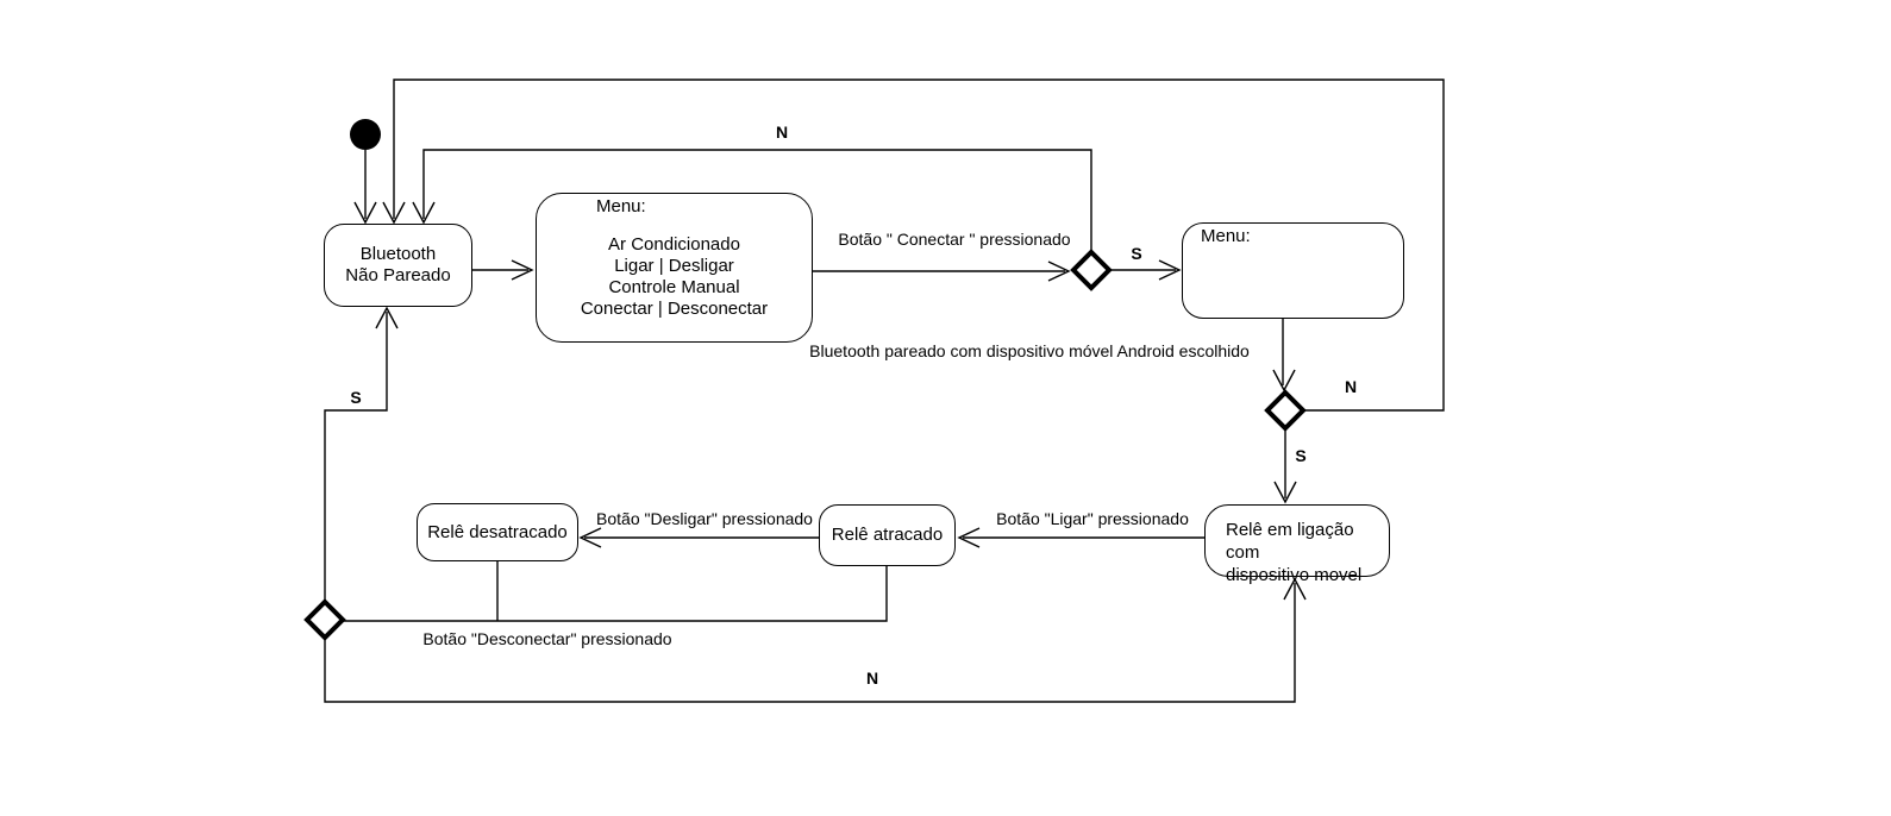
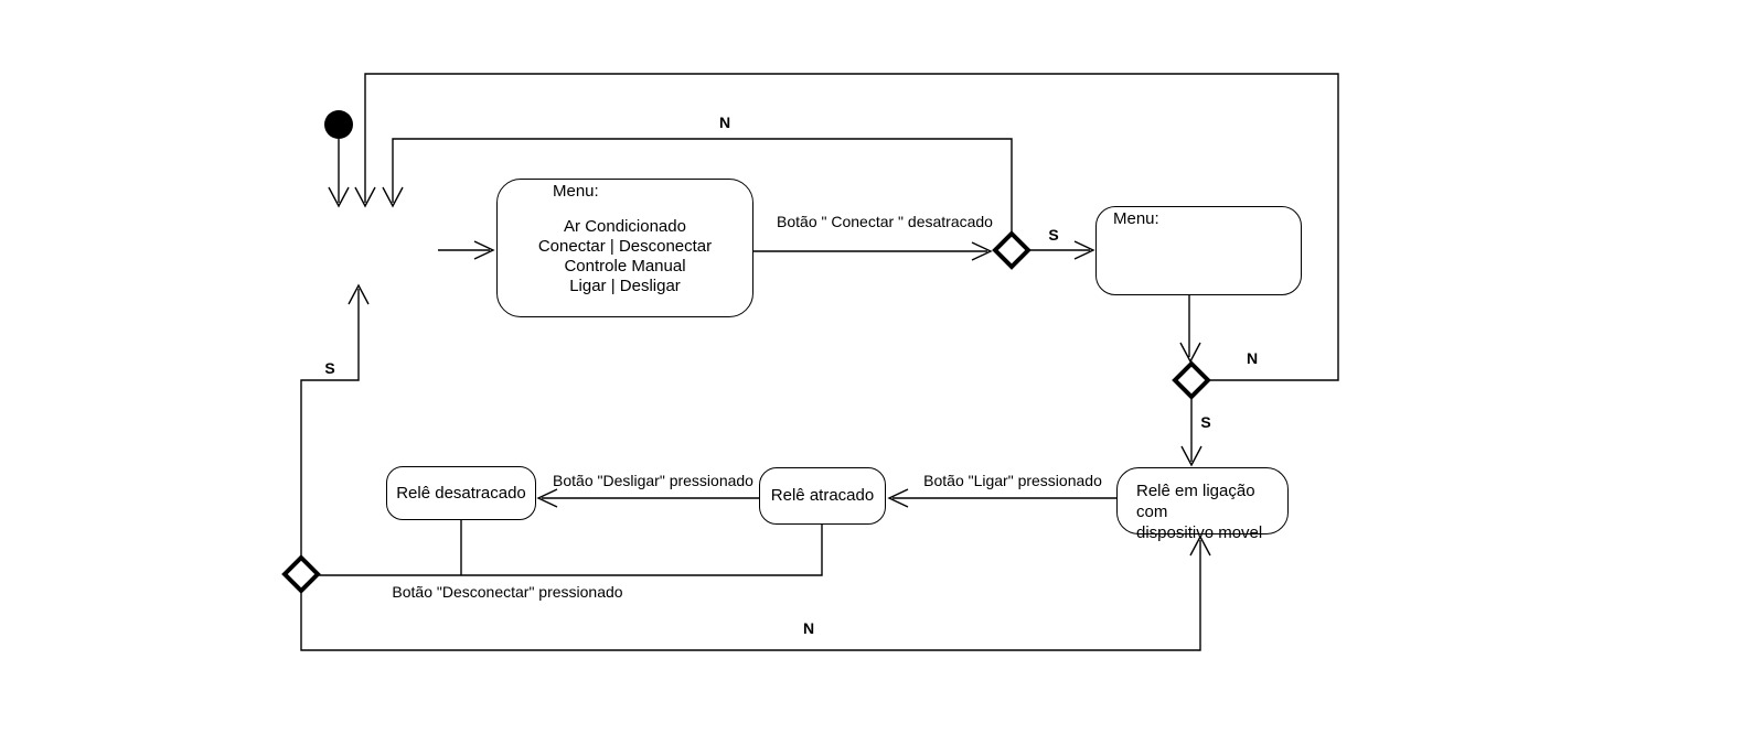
- Bluetooth
- Não Pareado
  Menu:
  Ar Condicionado
- Ligar | Desligar
+ Conectar | Desconectar
  Controle Manual
- Conectar | Desconectar
+ Ligar | Desligar
  Menu:
  Relê em ligação com
  dispositivo movel
  Relê atracado
  Relê desatracado
  N
- Botão " Conectar " pressionado
+ Botão " Conectar " desatracado
  S
- Bluetooth pareado com dispositivo móvel Android escolhido
  N
  S
  Botão "Ligar" pressionado
  Botão "Desligar" pressionado
  Botão "Desconectar" pressionado
  S
  N
